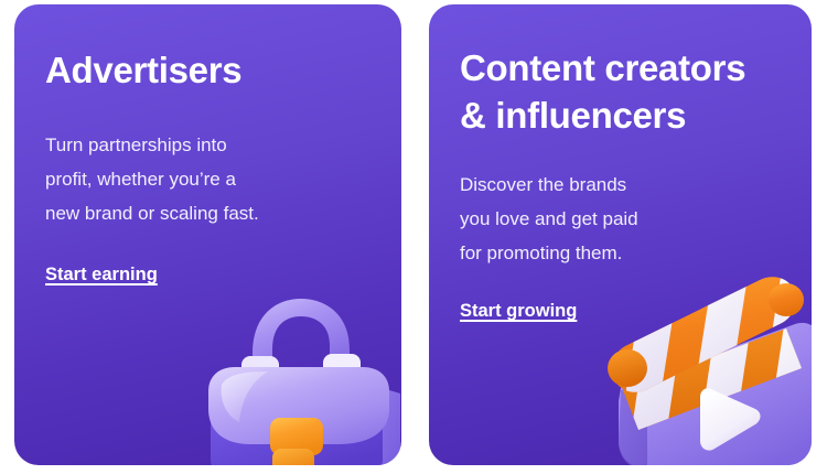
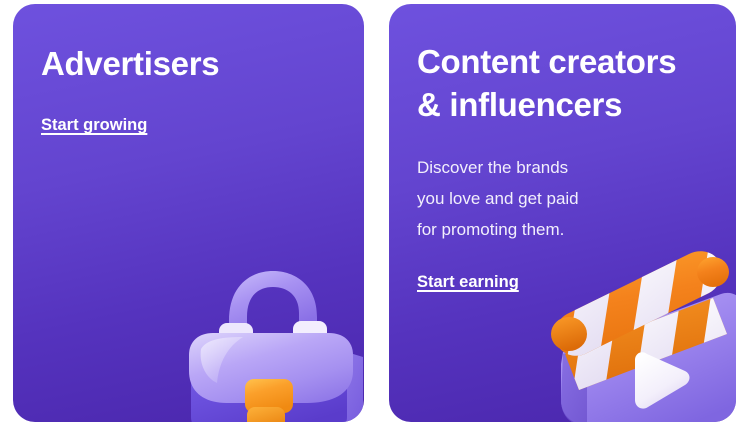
  Advertisers
- Turn partnerships into
- profit, whether you’re a
- new brand or scaling fast.
- Start earning
+ Start growing
  Content creators
  & influencers
  Discover the brands
  you love and get paid
  for promoting them.
- Start growing
+ Start earning
